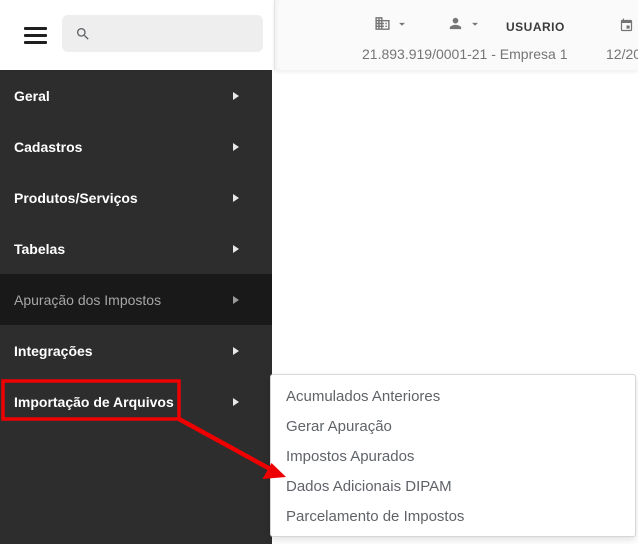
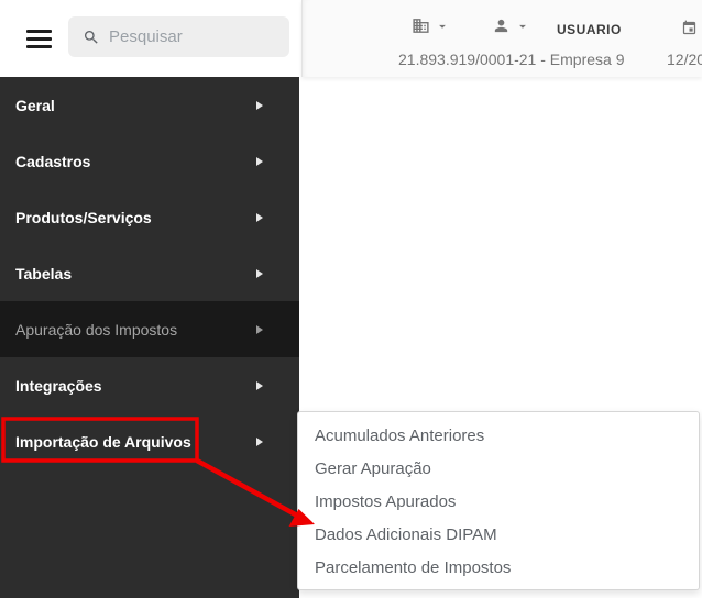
+ Pesquisar
  USUARIO
- 21.893.919/0001-21 - Empresa 1
+ 21.893.919/0001-21 - Empresa 9
  12/20
  Geral
  Cadastros
  Produtos/Serviços
  Tabelas
  Apuração dos Impostos
  Integrações
  Importação de Arquivos
  Acumulados Anteriores
  Gerar Apuração
  Impostos Apurados
  Dados Adicionais DIPAM
  Parcelamento de Impostos
